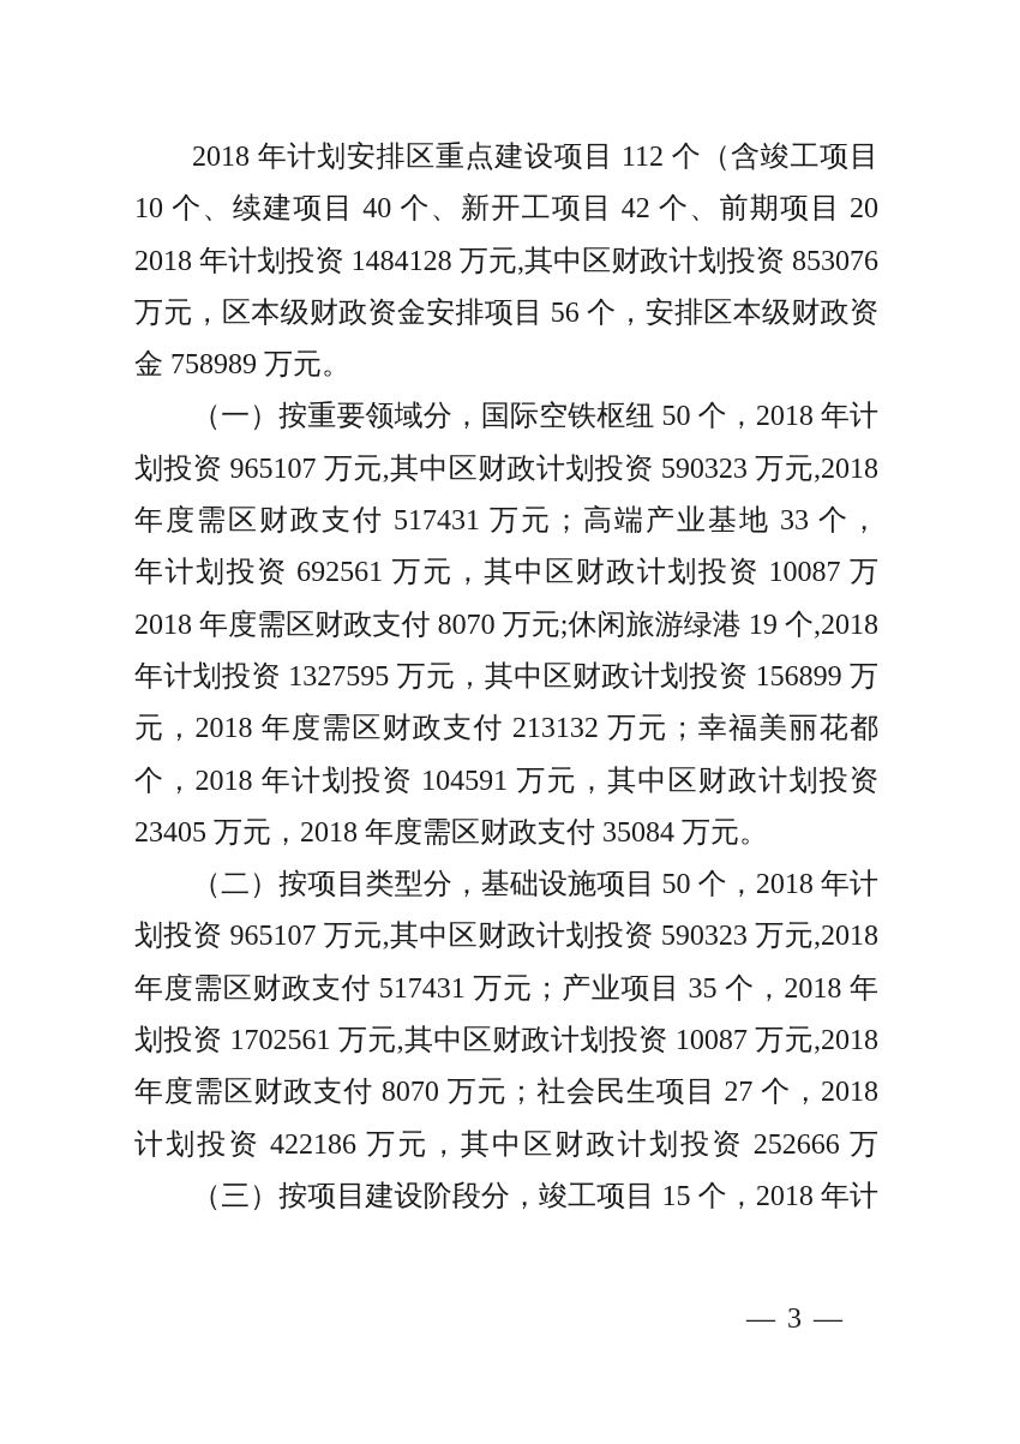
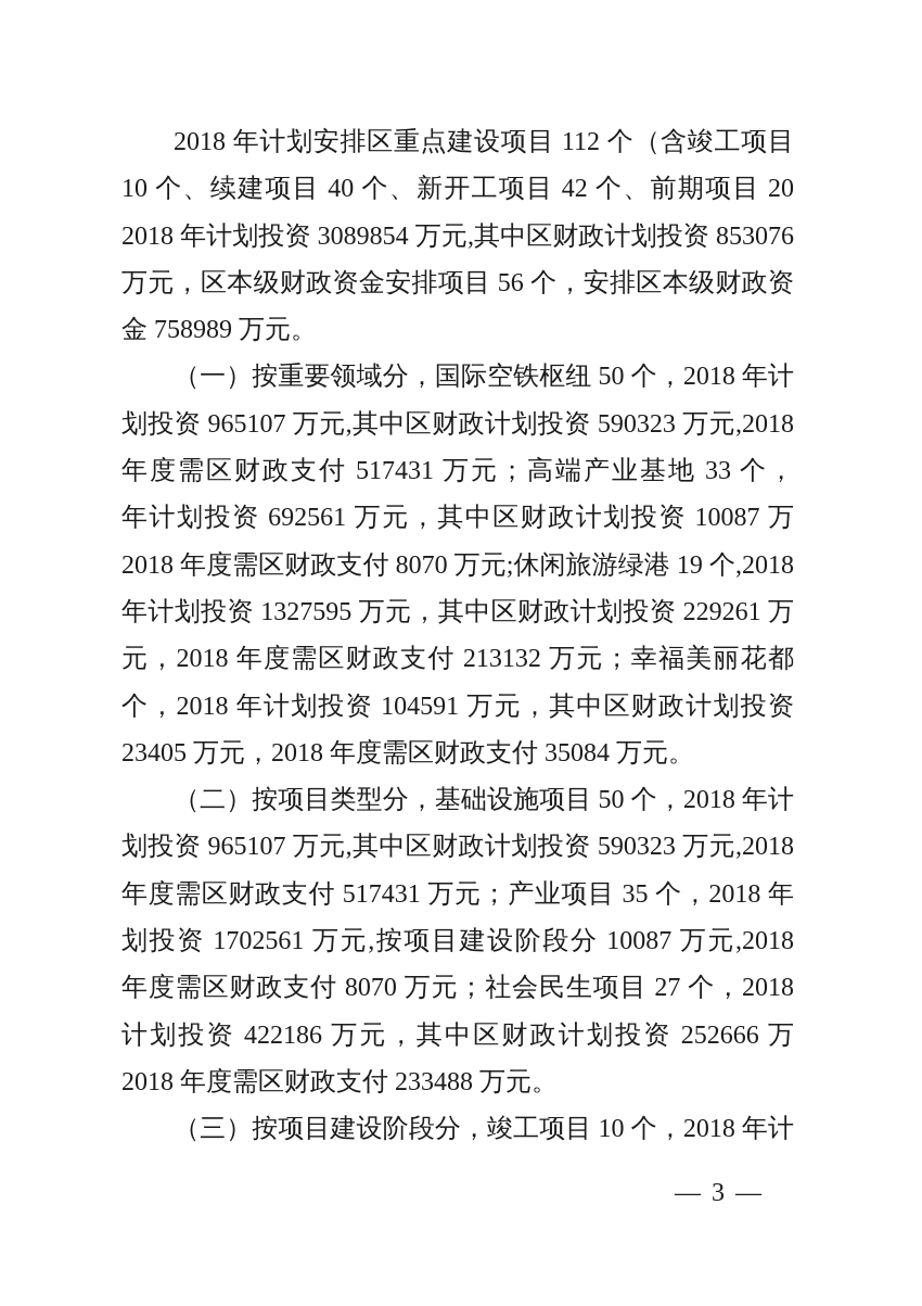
  2018 年计划安排区重点建设项目 112 个（含竣工项目
  10 个、续建项目 40 个、新开工项目 42 个、前期项目 20
- 2018 年计划投资 1484128 万元,其中区财政计划投资 853076
+ 2018 年计划投资 3089854 万元,其中区财政计划投资 853076
  万元，区本级财政资金安排项目 56 个，安排区本级财政资
  金 758989 万元。
  （一）按重要领域分，国际空铁枢纽 50 个，2018 年计
  划投资 965107 万元,其中区财政计划投资 590323 万元,2018
  年度需区财政支付 517431 万元；高端产业基地 33 个，
  年计划投资 692561 万元，其中区财政计划投资 10087 万
  2018 年度需区财政支付 8070 万元;休闲旅游绿港 19 个,2018
- 年计划投资 1327595 万元，其中区财政计划投资 156899 万
+ 年计划投资 1327595 万元，其中区财政计划投资 229261 万
  元，2018 年度需区财政支付 213132 万元；幸福美丽花都
  个，2018 年计划投资 104591 万元，其中区财政计划投资
  23405 万元，2018 年度需区财政支付 35084 万元。
  （二）按项目类型分，基础设施项目 50 个，2018 年计
  划投资 965107 万元,其中区财政计划投资 590323 万元,2018
  年度需区财政支付 517431 万元；产业项目 35 个，2018 年
- 划投资 1702561 万元,其中区财政计划投资 10087 万元,2018
+ 划投资 1702561 万元,按项目建设阶段分 10087 万元,2018
  年度需区财政支付 8070 万元；社会民生项目 27 个，2018
  计划投资 422186 万元，其中区财政计划投资 252666 万
+ 2018 年度需区财政支付 233488 万元。
- （三）按项目建设阶段分，竣工项目 15 个，2018 年计
+ （三）按项目建设阶段分，竣工项目 10 个，2018 年计
  — 3 —
